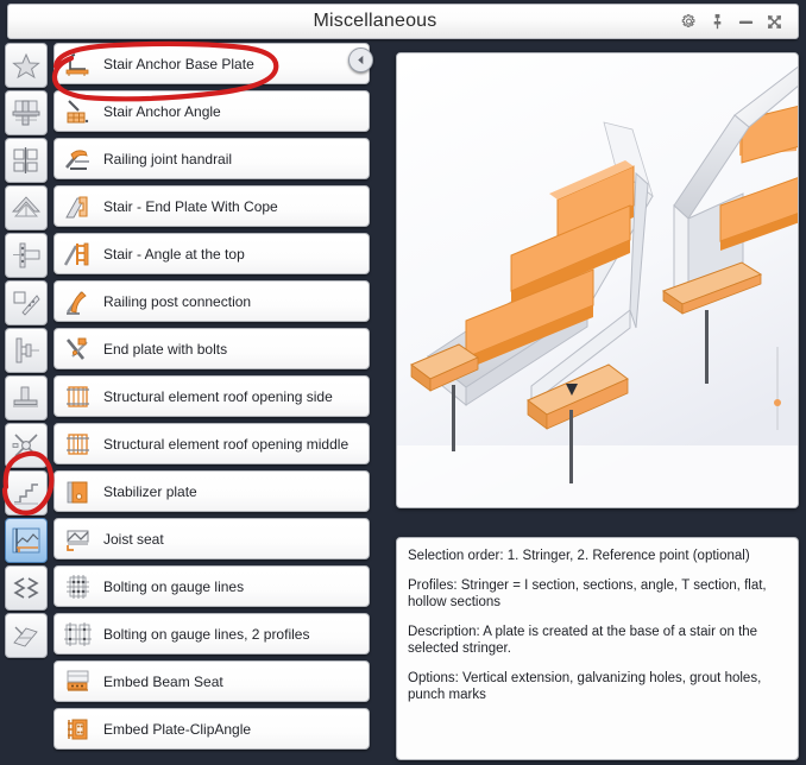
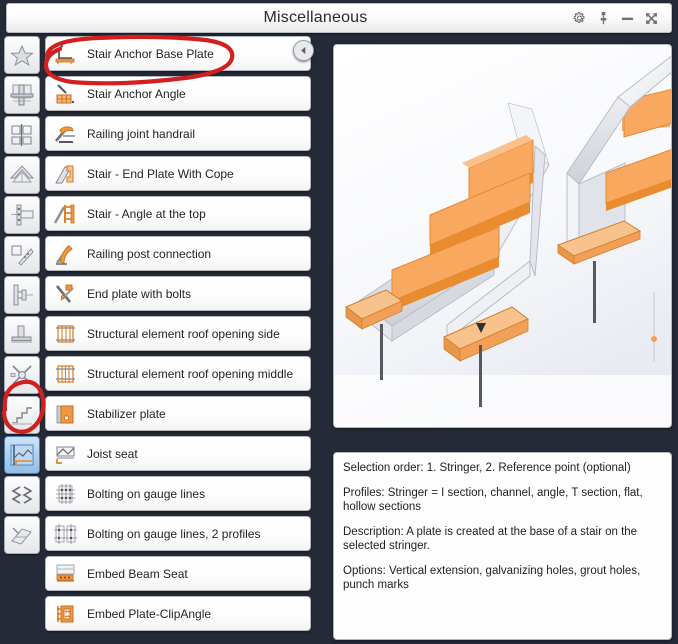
  Miscellaneous
  Stair Anchor Base Plate
  Stair Anchor Angle
  Railing joint handrail
  Stair - End Plate With Cope
  Stair - Angle at the top
  Railing post connection
  End plate with bolts
  Structural element roof opening side
  Structural element roof opening middle
  Stabilizer plate
  Joist seat
  Bolting on gauge lines
  Bolting on gauge lines, 2 profiles
  Embed Beam Seat
  Embed Plate-ClipAngle
  Selection order: 1. Stringer, 2. Reference point (optional)
- Profiles: Stringer = I section, sections, angle, T section, flat, hollow sections
+ Profiles: Stringer = I section, channel, angle, T section, flat, hollow sections
  Description: A plate is created at the base of a stair on the selected stringer.
  Options: Vertical extension, galvanizing holes, grout holes, punch marks
